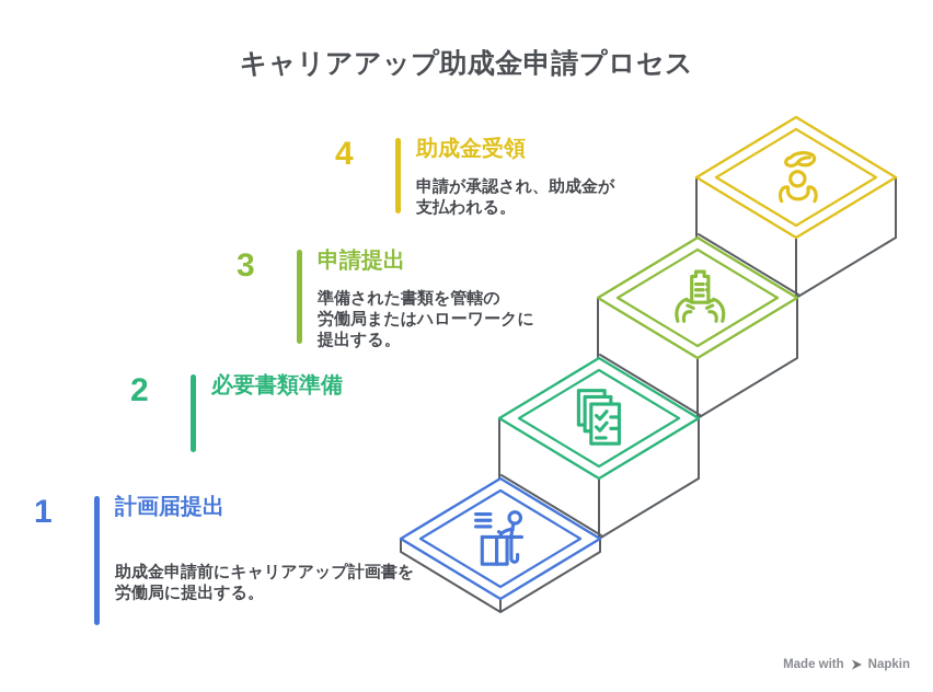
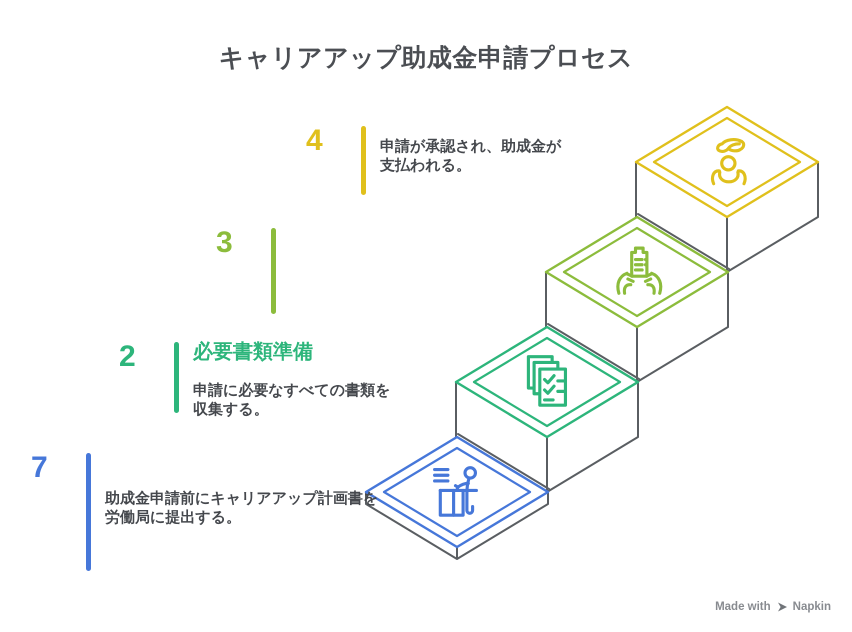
  キャリアアップ助成金申請プロセス
- 1
+ 7
- 計画届提出
  助成金申請前にキャリアアップ計画書を
  労働局に提出する。
  2
  必要書類準備
+ 申請に必要なすべての書類を
+ 収集する。
  3
- 申請提出
- 準備された書類を管轄の
- 労働局またはハローワークに
- 提出する。
  4
- 助成金受領
  申請が承認され、助成金が
  支払われる。
  Made with
  Napkin
